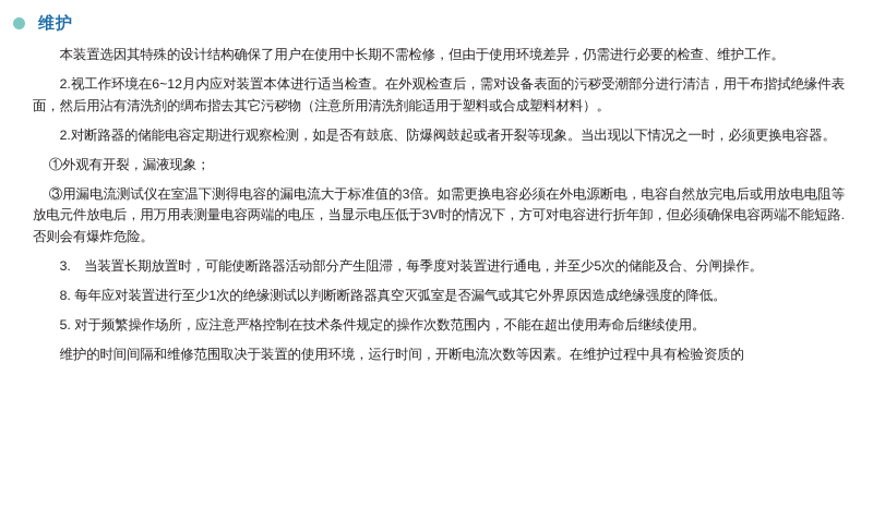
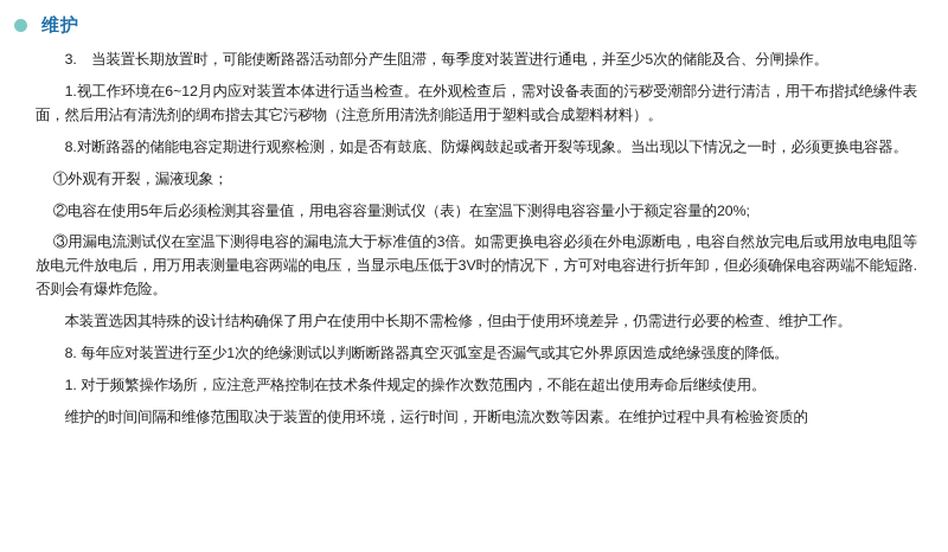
  维护
- 本装置选因其特殊的设计结构确保了用户在使用中长期不需检修，但由于使用环境差异，仍需进行必要的检查、维护工作。
+ 3. 当装置长期放置时，可能使断路器活动部分产生阻滞，每季度对装置进行通电，并至少5次的储能及合、分闸操作。
- 2.视工作环境在6~12月内应对装置本体进行适当检查。在外观检查后，需对设备表面的污秽受潮部分进行清洁，用干布揩拭绝缘件表面，然后用沾有清洗剂的绸布揩去其它污秽物（注意所用清洗剂能适用于塑料或合成塑料材料）。
+ 1.视工作环境在6~12月内应对装置本体进行适当检查。在外观检查后，需对设备表面的污秽受潮部分进行清洁，用干布揩拭绝缘件表面，然后用沾有清洗剂的绸布揩去其它污秽物（注意所用清洗剂能适用于塑料或合成塑料材料）。
- 2.对断路器的储能电容定期进行观察检测，如是否有鼓底、防爆阀鼓起或者开裂等现象。当出现以下情况之一时，必须更换电容器。
+ 8.对断路器的储能电容定期进行观察检测，如是否有鼓底、防爆阀鼓起或者开裂等现象。当出现以下情况之一时，必须更换电容器。
  ①外观有开裂，漏液现象；
+ ②电容在使用5年后必须检测其容量值，用电容容量测试仪（表）在室温下测得电容容量小于额定容量的20%;
  ③用漏电流测试仪在室温下测得电容的漏电流大于标准值的3倍。如需更换电容必须在外电源断电，电容自然放完电后或用放电电阻等放电元件放电后，用万用表测量电容两端的电压，当显示电压低于3V时的情况下，方可对电容进行折年卸，但必须确保电容两端不能短路.否则会有爆炸危险。
- 3. 当装置长期放置时，可能使断路器活动部分产生阻滞，每季度对装置进行通电，并至少5次的储能及合、分闸操作。
+ 本装置选因其特殊的设计结构确保了用户在使用中长期不需检修，但由于使用环境差异，仍需进行必要的检查、维护工作。
  8. 每年应对装置进行至少1次的绝缘测试以判断断路器真空灭弧室是否漏气或其它外界原因造成绝缘强度的降低。
- 5. 对于频繁操作场所，应注意严格控制在技术条件规定的操作次数范围内，不能在超出使用寿命后继续使用。
+ 1. 对于频繁操作场所，应注意严格控制在技术条件规定的操作次数范围内，不能在超出使用寿命后继续使用。
  维护的时间间隔和维修范围取决于装置的使用环境，运行时间，开断电流次数等因素。在维护过程中具有检验资质的
